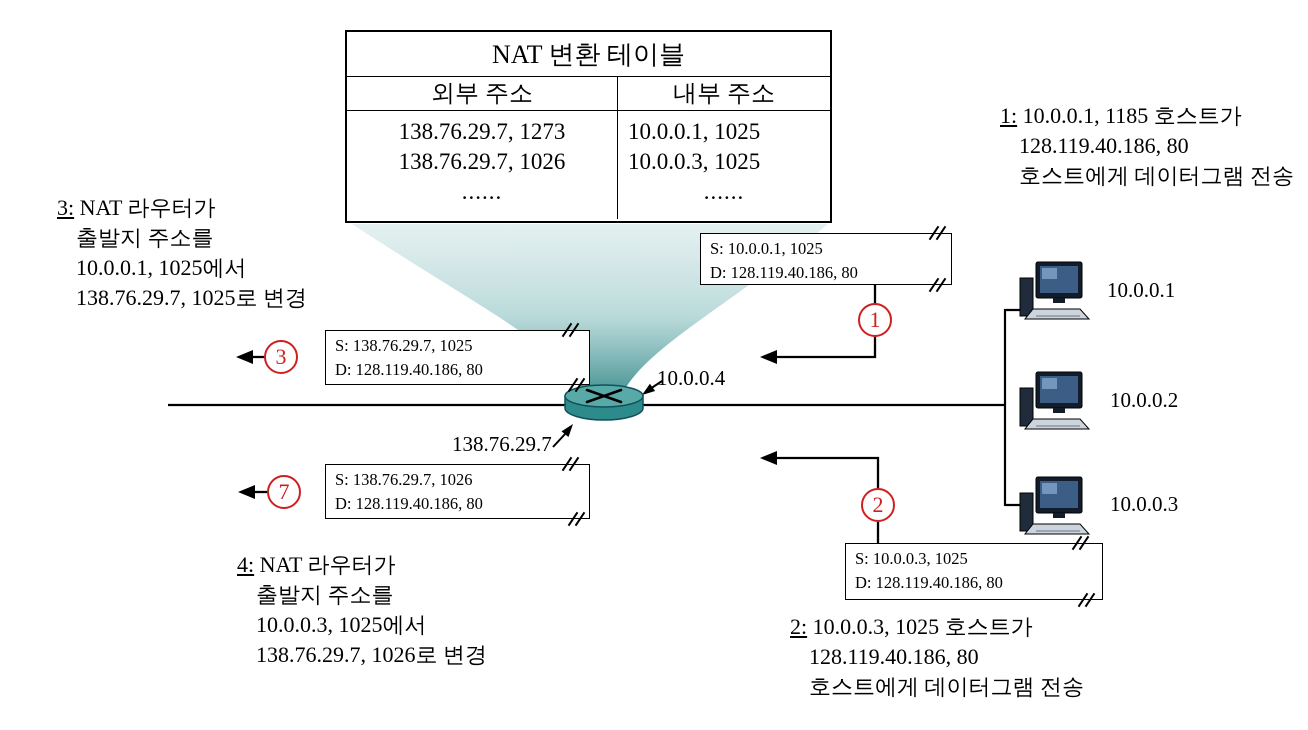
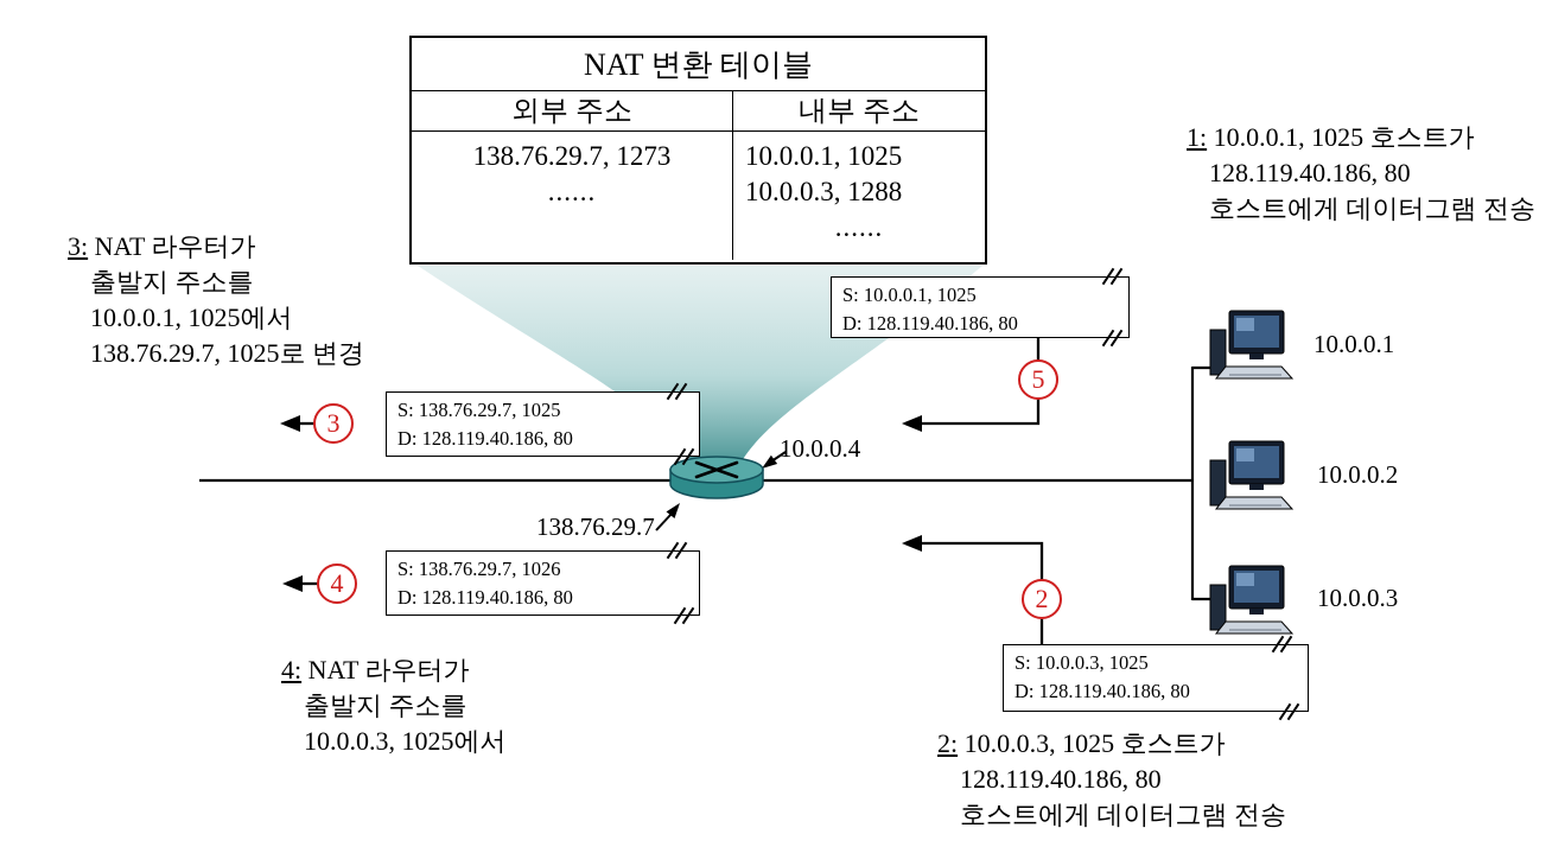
  NAT 변환 테이블
  외부 주소
  내부 주소
  138.76.29.7, 1273
- 138.76.29.7, 1026
  ......
  10.0.0.1, 1025
- 10.0.0.3, 1025
+ 10.0.0.3, 1288
  ......
  S: 10.0.0.1, 1025
  D: 128.119.40.186, 80
  S: 138.76.29.7, 1025
  D: 128.119.40.186, 80
  S: 138.76.29.7, 1026
  D: 128.119.40.186, 80
  S: 10.0.0.3, 1025
  D: 128.119.40.186, 80
- 1
+ 5
  3
- 7
+ 4
  2
- 1: 10.0.0.1, 1185 호스트가
+ 1: 10.0.0.1, 1025 호스트가
  128.119.40.186, 80
  호스트에게 데이터그램 전송
  3: NAT 라우터가
  출발지 주소를
  10.0.0.1, 1025에서
  138.76.29.7, 1025로 변경
  4: NAT 라우터가
  출발지 주소를
  10.0.0.3, 1025에서
- 138.76.29.7, 1026로 변경
  2: 10.0.0.3, 1025 호스트가
  128.119.40.186, 80
  호스트에게 데이터그램 전송
  10.0.0.4
  138.76.29.7
  10.0.0.1
  10.0.0.2
  10.0.0.3
